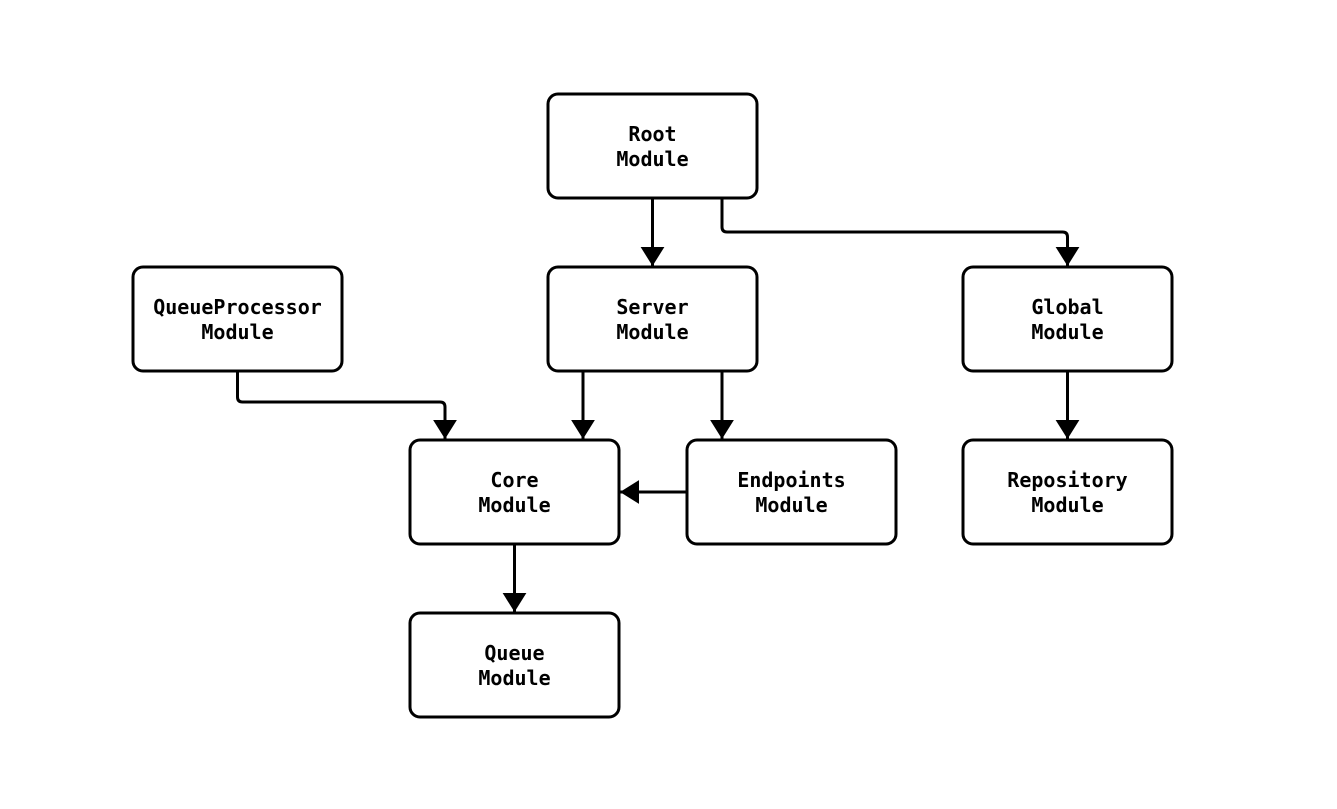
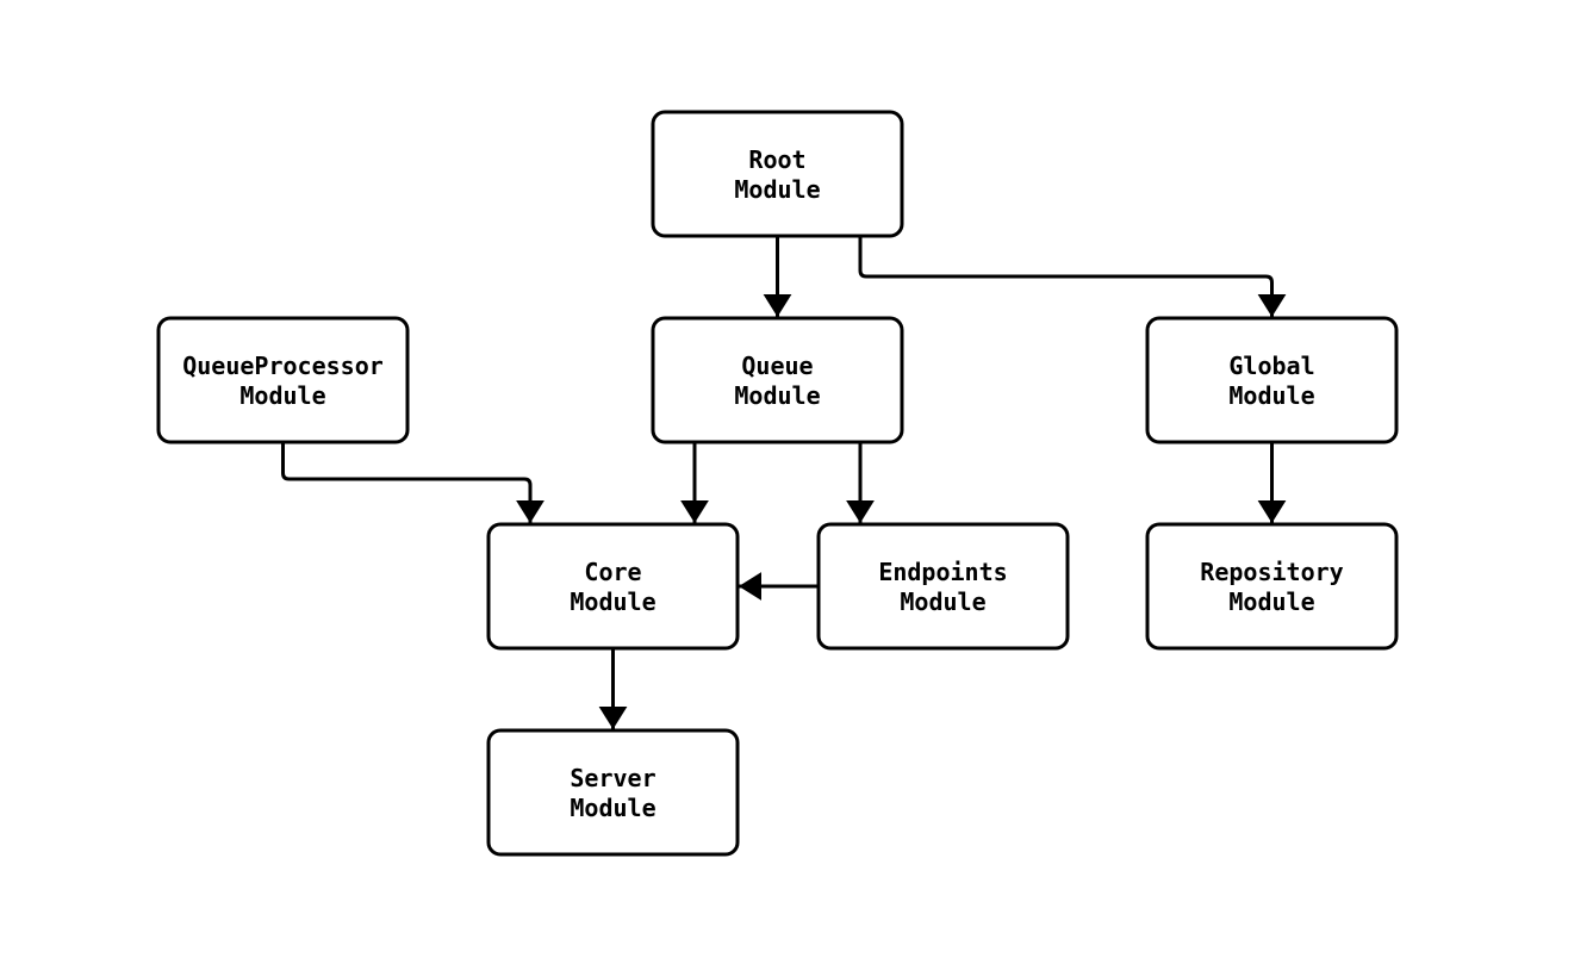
  Root
  Module
  QueueProcessor
  Module
- Server
+ Queue
  Module
  Global
  Module
  Core
  Module
  Endpoints
  Module
  Repository
  Module
- Queue
+ Server
  Module
